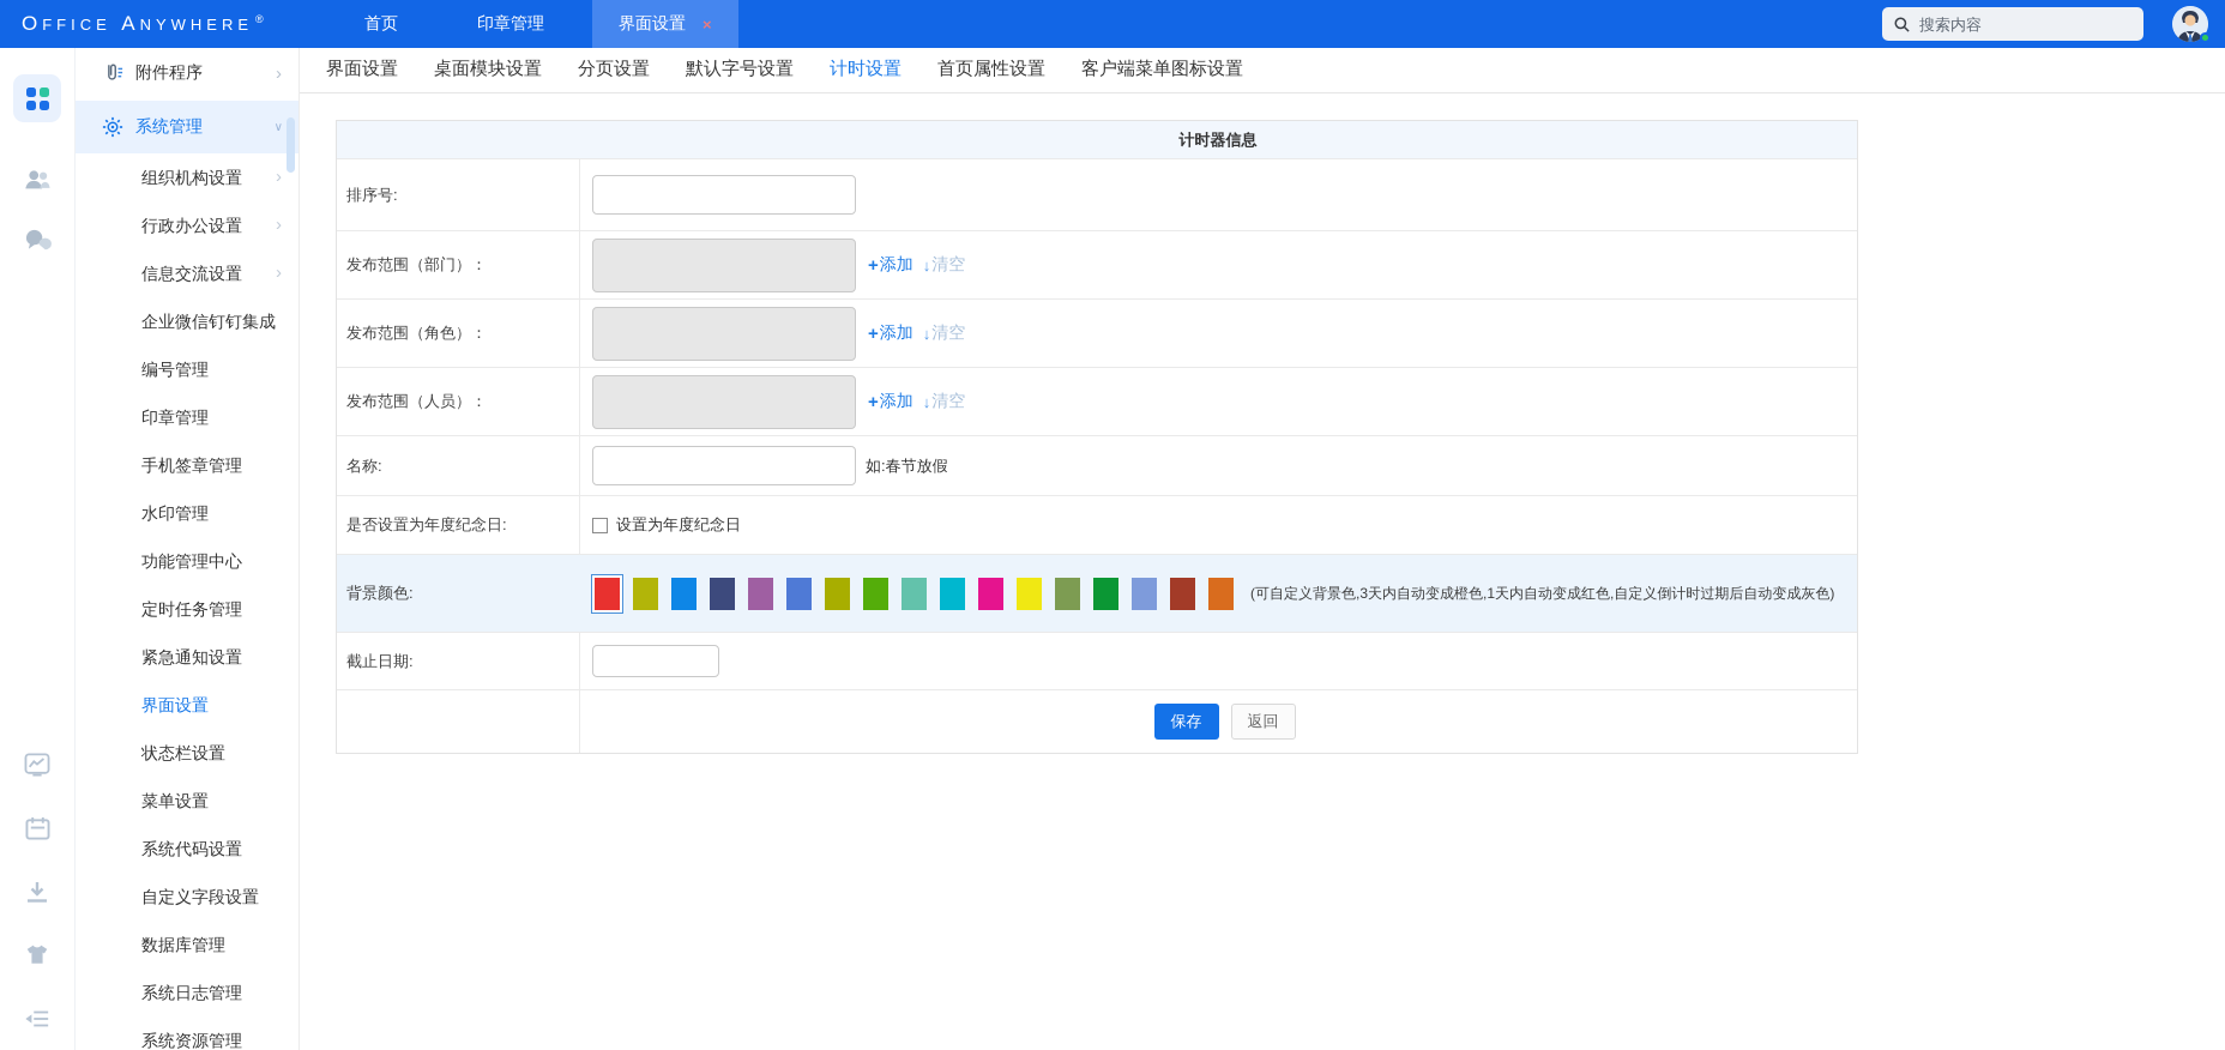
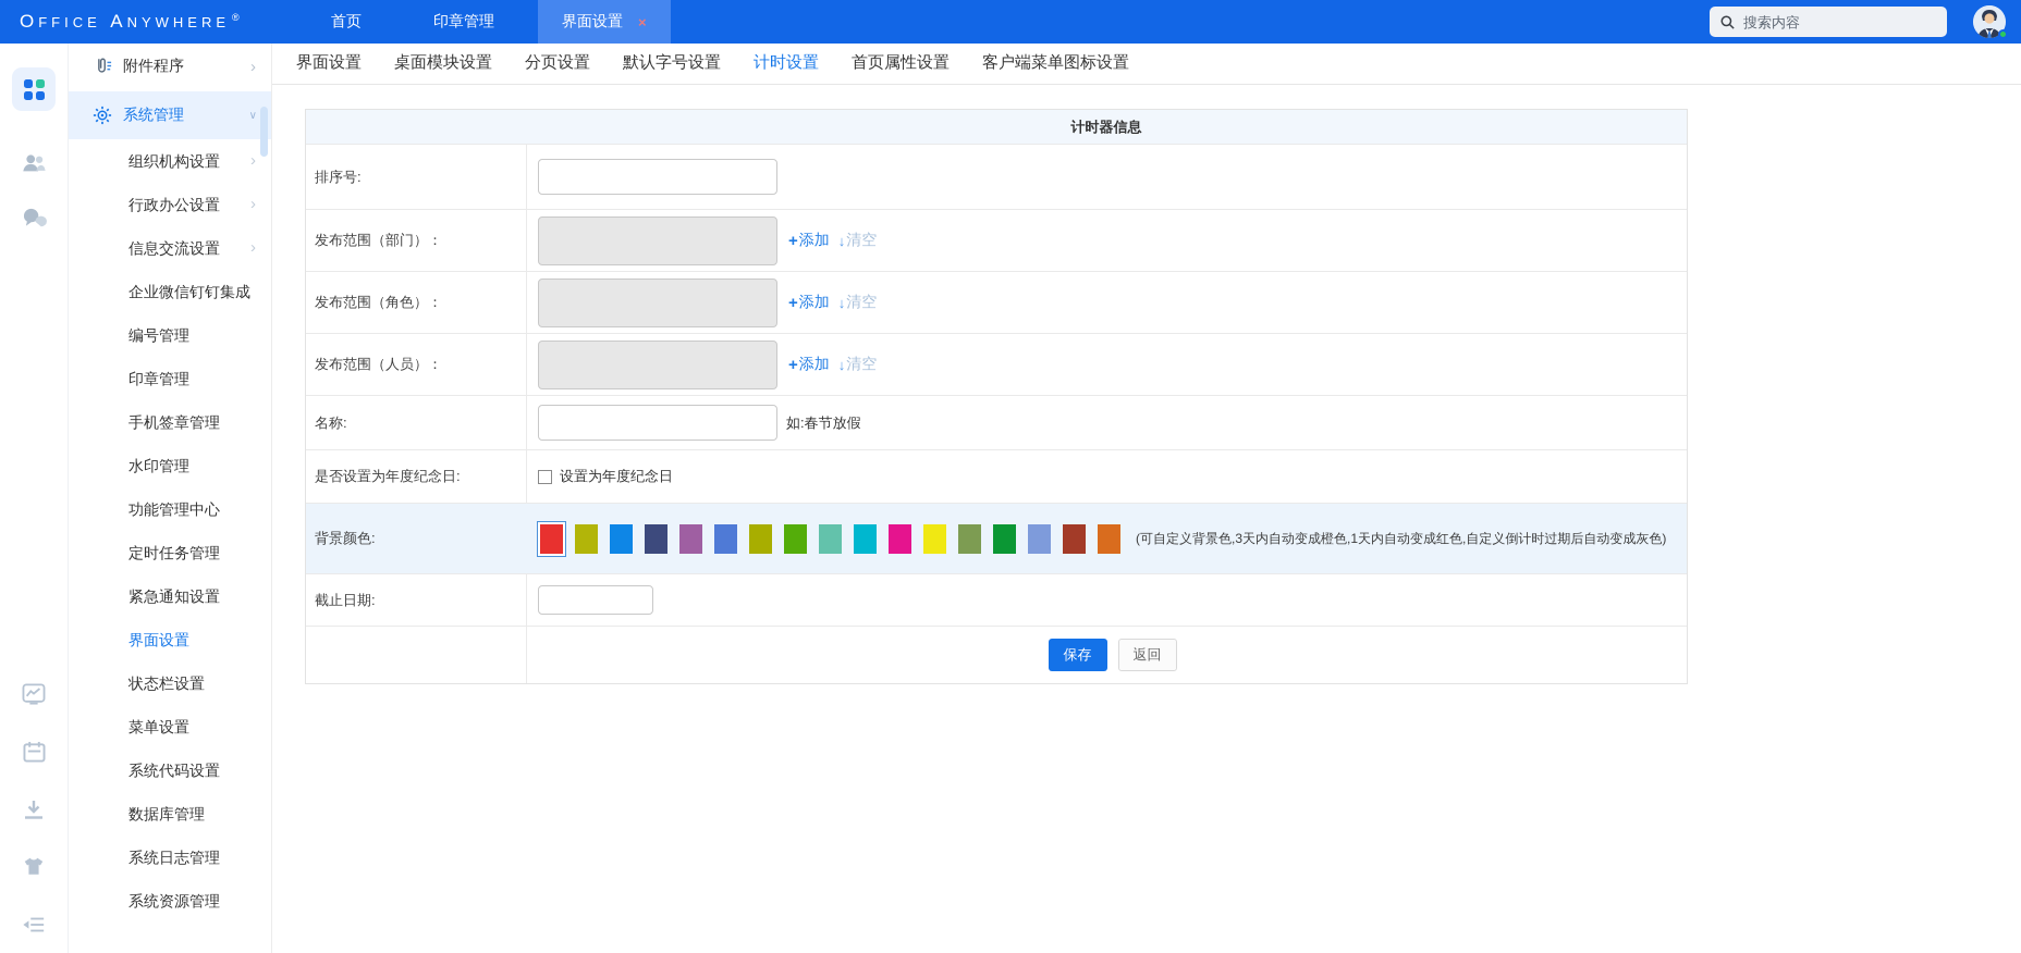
  OFFICE ANYWHERE ®
  首页
  印章管理
  界面设置
  ×
  搜索内容
  附件程序
  系统管理
  组织机构设置
  行政办公设置
  信息交流设置
  企业微信钉钉集成
  编号管理
  印章管理
  手机签章管理
  水印管理
  功能管理中心
  定时任务管理
  紧急通知设置
  界面设置
  状态栏设置
  菜单设置
  系统代码设置
- 自定义字段设置
  数据库管理
  系统日志管理
  系统资源管理
  界面设置
  桌面模块设置
  分页设置
  默认字号设置
  计时设置
  首页属性设置
  客户端菜单图标设置
  计时器信息
  排序号:
  发布范围（部门）：
  +
  添加
  ↓
  清空
  发布范围（角色）：
  +
  添加
  ↓
  清空
  发布范围（人员）：
  +
  添加
  ↓
  清空
  名称:
  如:春节放假
  是否设置为年度纪念日:
  设置为年度纪念日
  背景颜色:
  (可自定义背景色,3天内自动变成橙色,1天内自动变成红色,自定义倒计时过期后自动变成灰色)
  截止日期:
  保存
  返回
